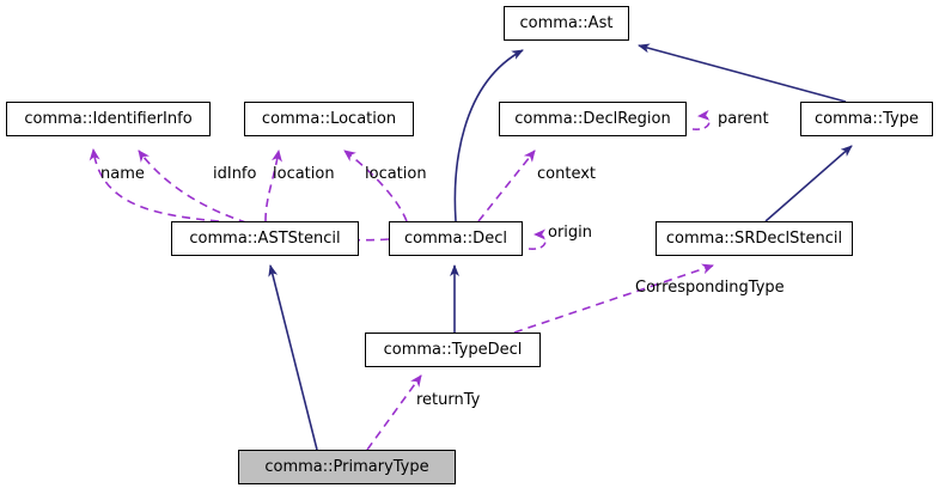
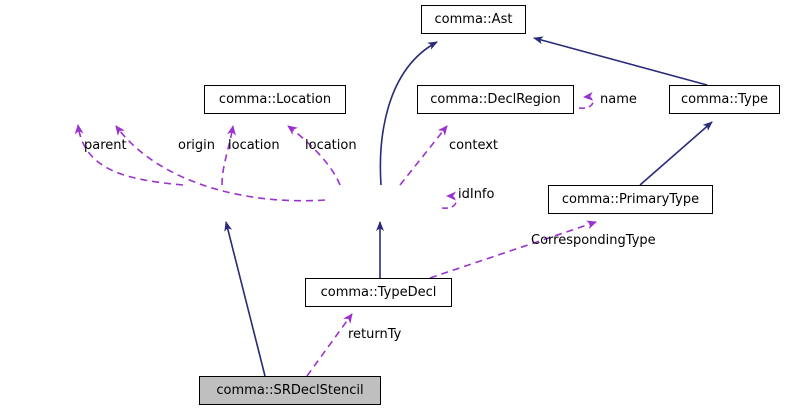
  comma::Ast
- comma::IdentifierInfo
  comma::Location
  comma::DeclRegion
  comma::Type
- comma::ASTStencil
- comma::Decl
- comma::SRDeclStencil
+ comma::PrimaryType
  comma::TypeDecl
- comma::PrimaryType
+ comma::SRDeclStencil
- name
+ parent
- idInfo
+ origin
  location
  location
  context
- parent
+ name
- origin
+ idInfo
  CorrespondingType
  returnTy
